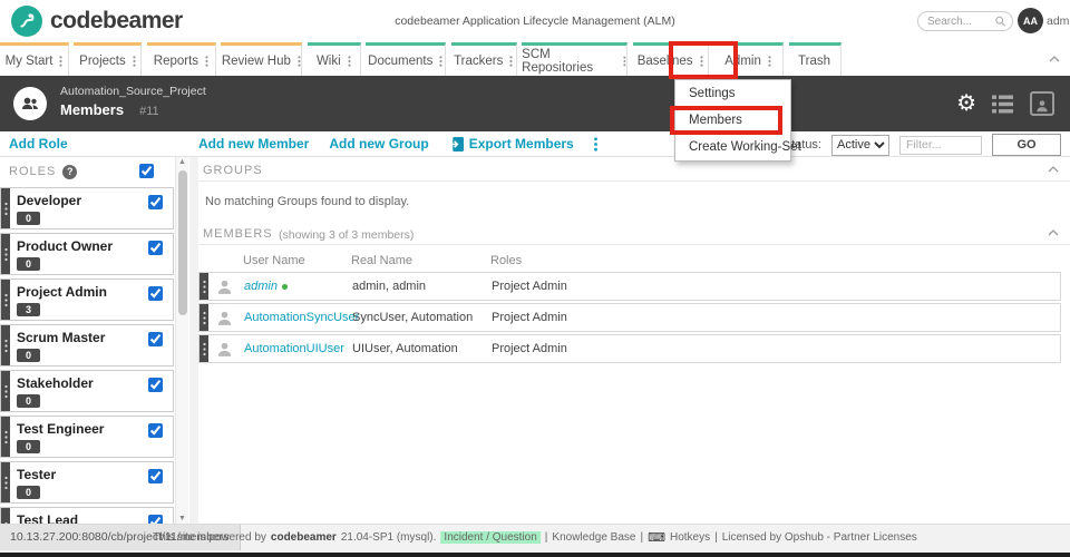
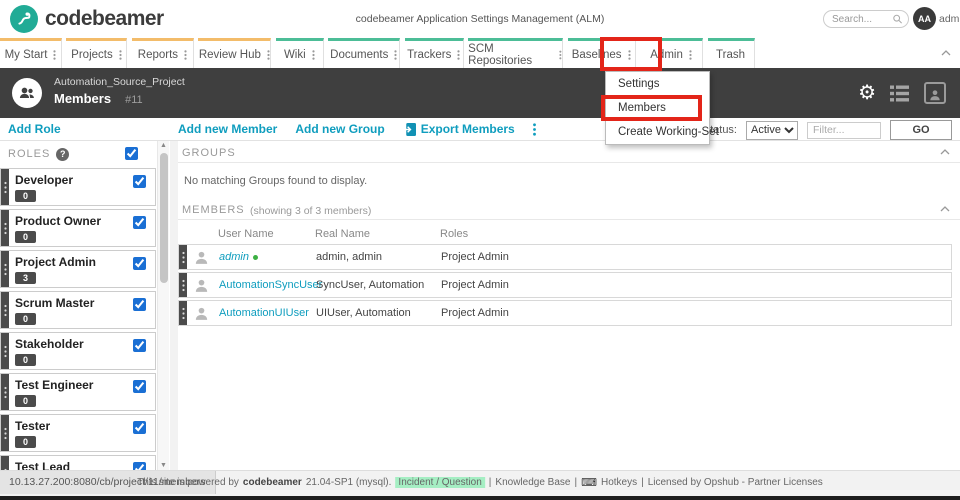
  codebeamer
- codebeamer Application Lifecycle Management (ALM)
+ codebeamer Application Settings Management (ALM)
  Search...
  AA
  My Start
  Projects
  Reports
  Review Hub
  Wiki
  Documents
  Trackers
  SCM Repositories
  Baselines
  Admin
  Trash
  Automation_Source_Project
  Members
  #11
  ⚙
  Add Role
  Add new Member
  Add new Group
  Export Members
  Active
  Filter...
  GO
  ROLES
  ?
  Developer
  0
  Product Owner
  0
  Project Admin
  3
  Scrum Master
  0
  Stakeholder
  0
  Test Engineer
  0
  Tester
  0
  Test Lead
  GROUPS
  No matching Groups found to display.
  MEMBERS
  (showing 3 of 3 members)
  User Name
  Real Name
  Roles
  admin
  admin, admin
  Project Admin
  AutomationSyncUser
  SyncUser, Automation
  Project Admin
  AutomationUIUser
  UIUser, Automation
  Project Admin
  Settings
  Members
  Create Working-Set
  10.13.27.200:8080/cb/project/11/members
  This site is powered by
  codebeamer
  21.04-SP1 (mysql).
  Incident / Question
  |
  Knowledge Base
  |
  ⌨
  Hotkeys
  |
  Licensed by Opshub - Partner Licenses
